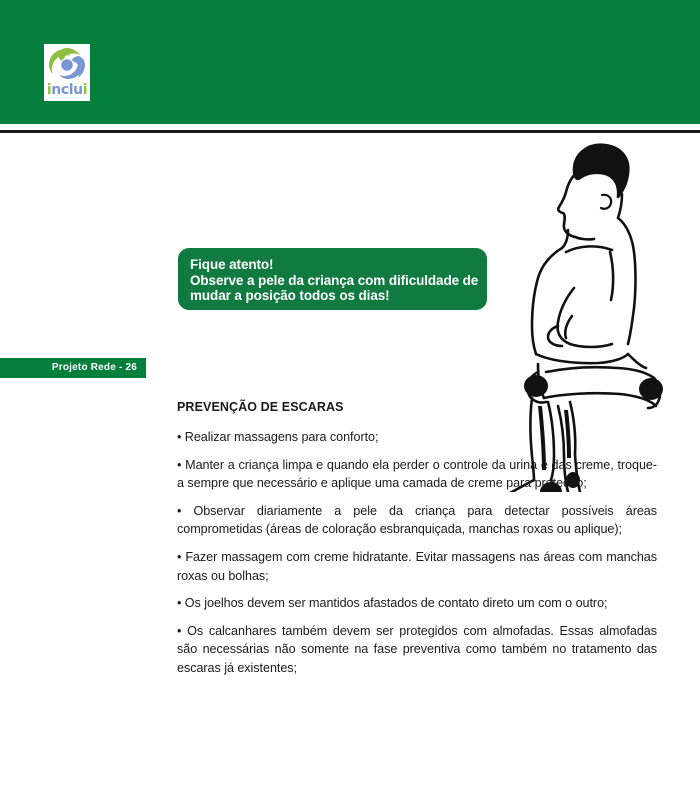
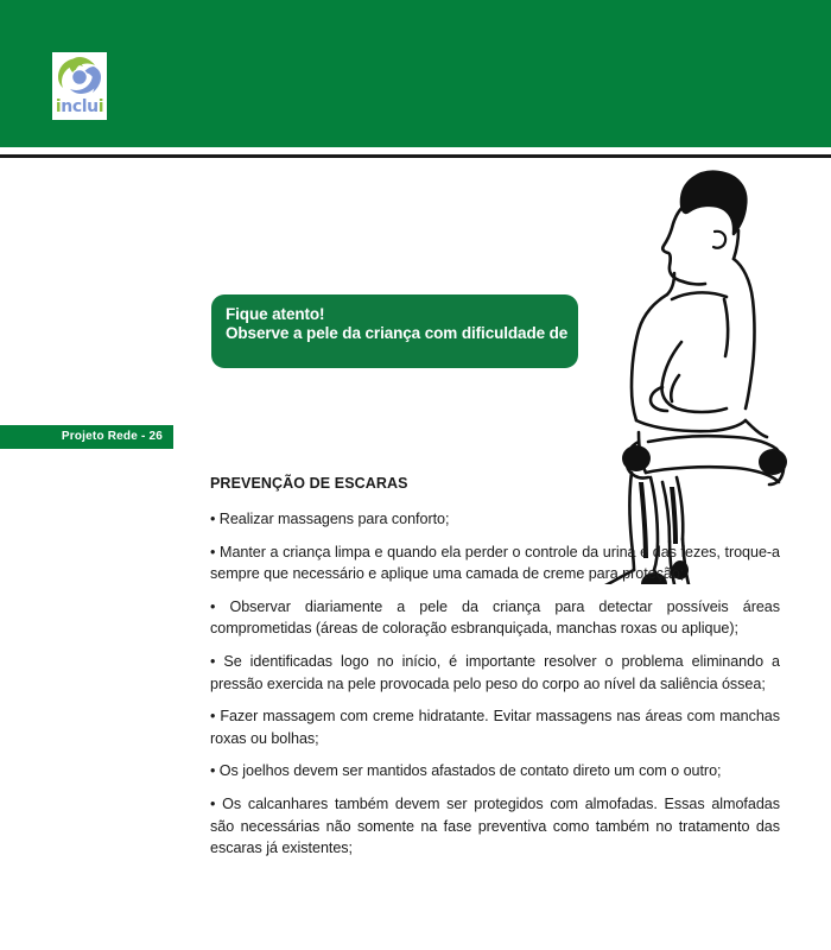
  inclui
  Projeto Rede - 26
  Fique atento!
  Observe a pele da criança com dificuldade de
- mudar a posição todos os dias!
  PREVENÇÃO DE ESCARAS
  • Realizar massagens para conforto;
- • Manter a criança limpa e quando ela perder o controle da urina e das creme, troque-a sempre que necessário e aplique uma camada de creme para proteção;
+ • Manter a criança limpa e quando ela perder o controle da urina e das fezes, troque-a sempre que necessário e aplique uma camada de creme para proteção;
  • Observar diariamente a pele da criança para detectar possíveis áreas comprometidas (áreas de coloração esbranquiçada, manchas roxas ou aplique);
+ • Se identificadas logo no início, é importante resolver o problema eliminando a pressão exercida na pele provocada pelo peso do corpo ao nível da saliência óssea;
  • Fazer massagem com creme hidratante. Evitar massagens nas áreas com manchas roxas ou bolhas;
  • Os joelhos devem ser mantidos afastados de contato direto um com o outro;
  • Os calcanhares também devem ser protegidos com almofadas. Essas almofadas são necessárias não somente na fase preventiva como também no tratamento das escaras já existentes;
